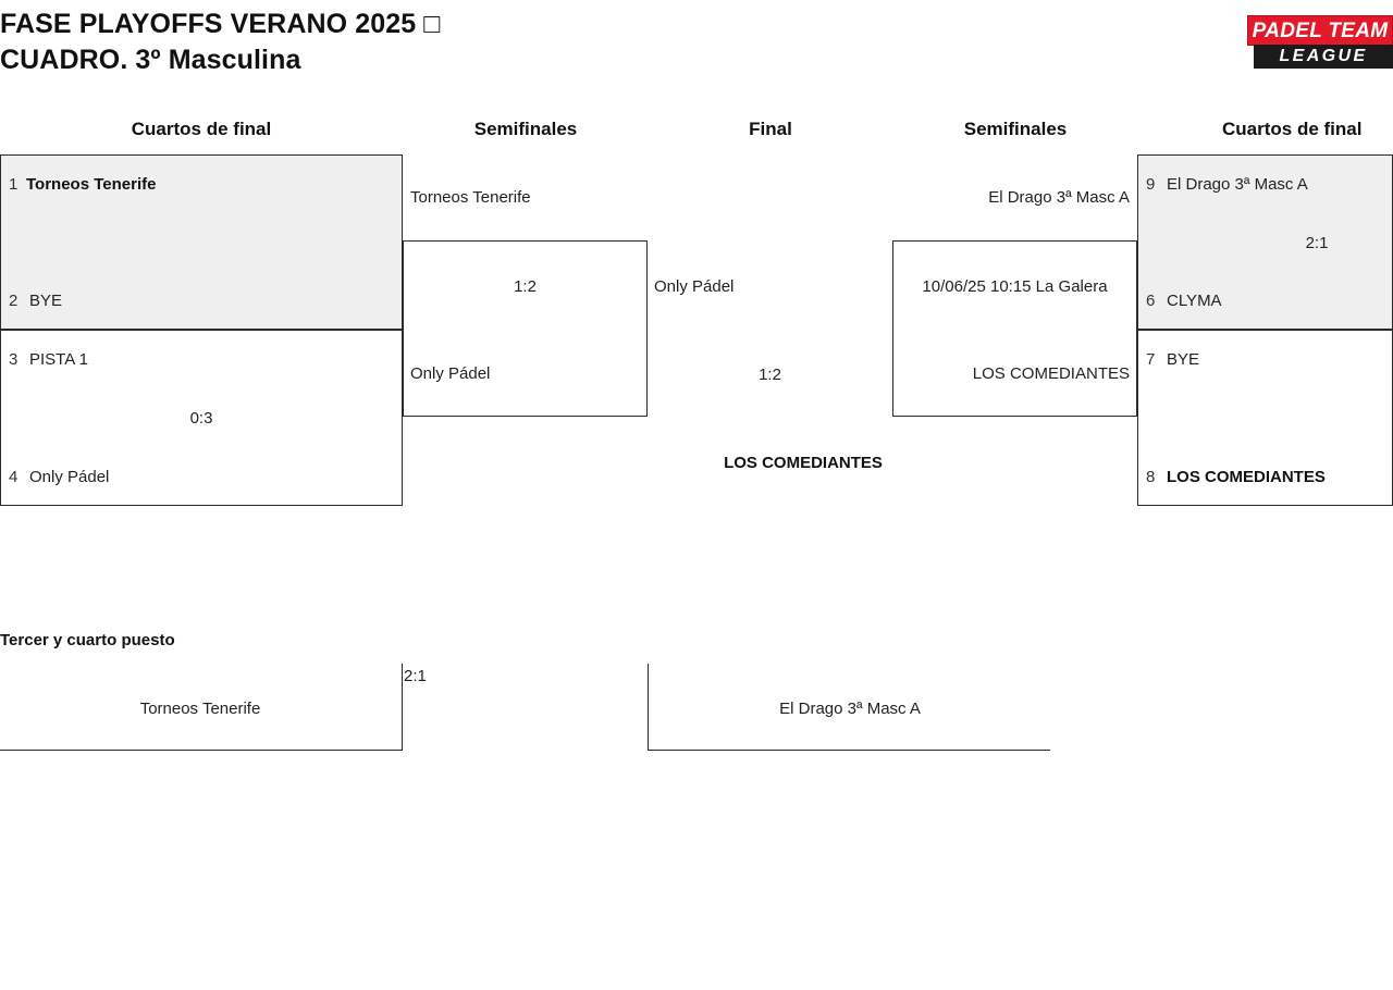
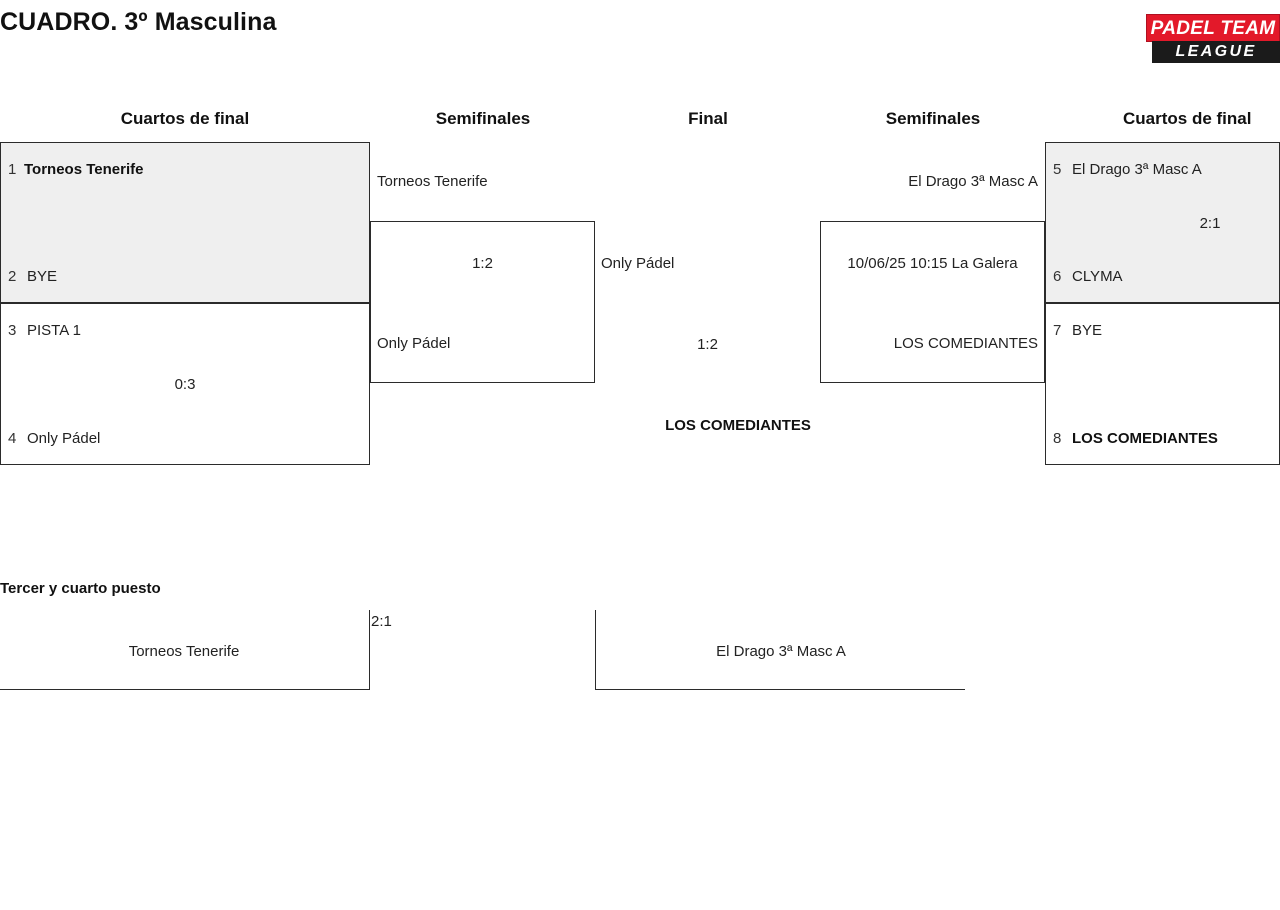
- FASE PLAYOFFS VERANO 2025 □
  CUADRO. 3º Masculina
  PADEL TEAM
  LEAGUE
  Cuartos de final
  Semifinales
  Final
  Semifinales
  Cuartos de final
  1
  Torneos Tenerife
  2
  BYE
  3
  PISTA 1
  4
  Only Pádel
  0:3
  Torneos Tenerife
  Only Pádel
  1:2
  Only Pádel
  LOS COMEDIANTES
  1:2
  El Drago 3ª Masc A
  LOS COMEDIANTES
  10/06/25 10:15 La Galera
- 9
+ 5
  El Drago 3ª Masc A
  6
  CLYMA
  2:1
  7
  BYE
  8
  LOS COMEDIANTES
  Tercer y cuarto puesto
  Torneos Tenerife
  2:1
  El Drago 3ª Masc A
